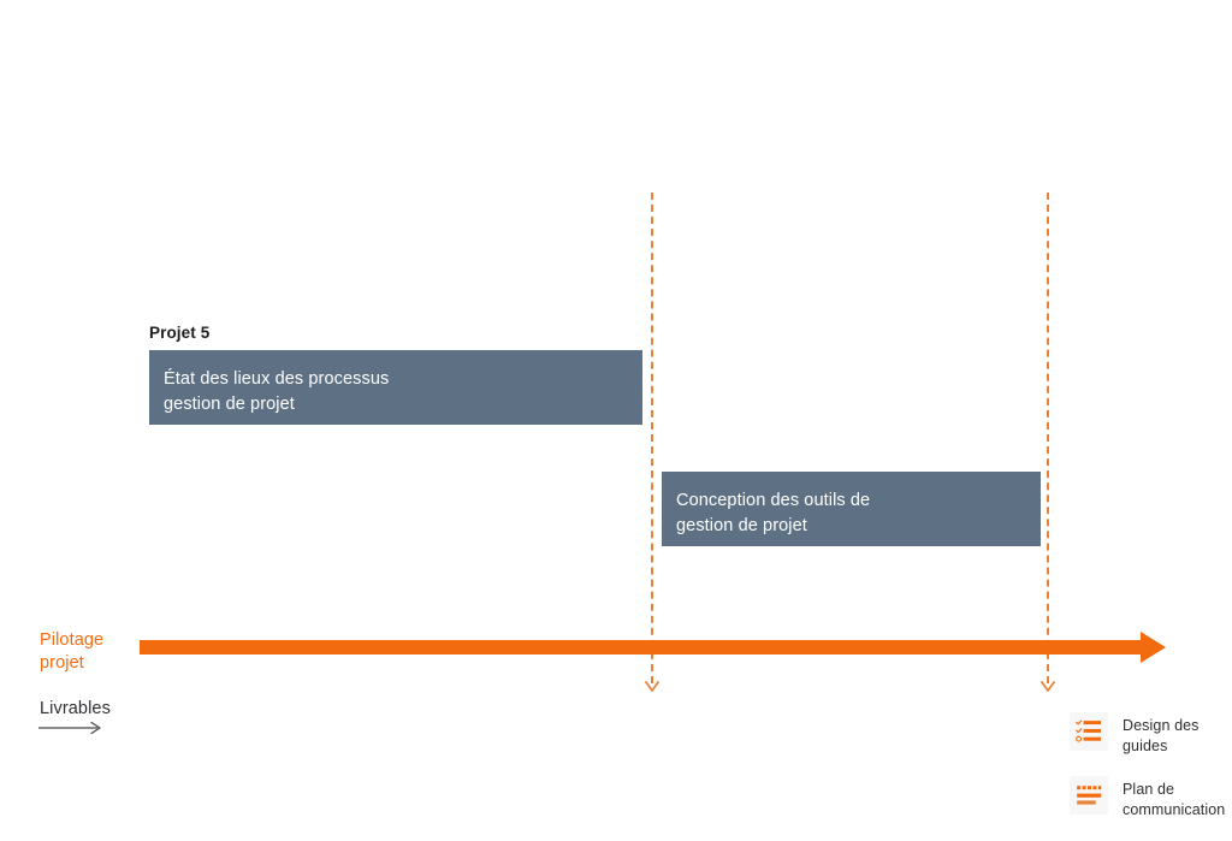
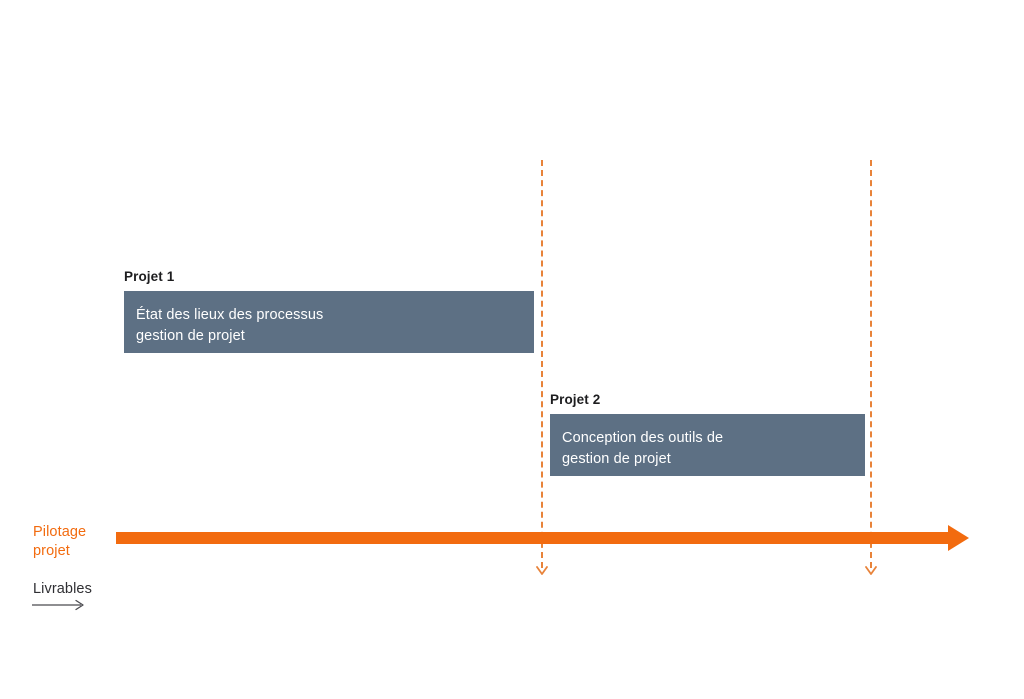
- Projet 5
+ Projet 1
  État des lieux des processus
  gestion de projet
+ Projet 2
  Conception des outils de
  gestion de projet
  Pilotage
  projet
  Livrables
- Design des
- guides
- Plan de
- communication
